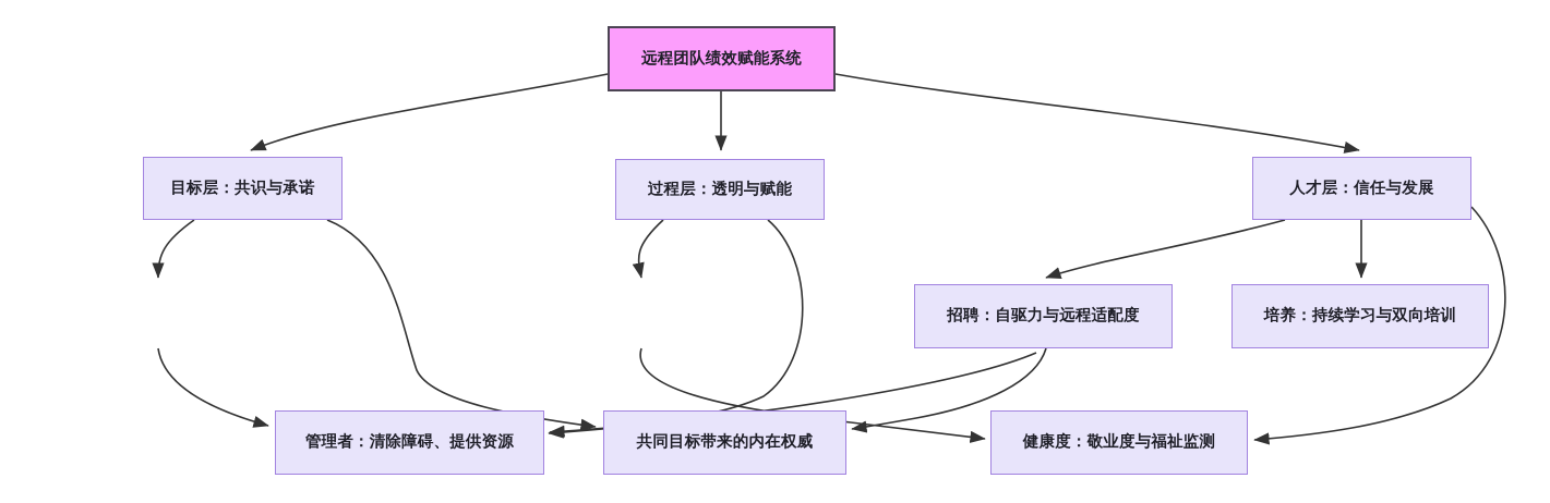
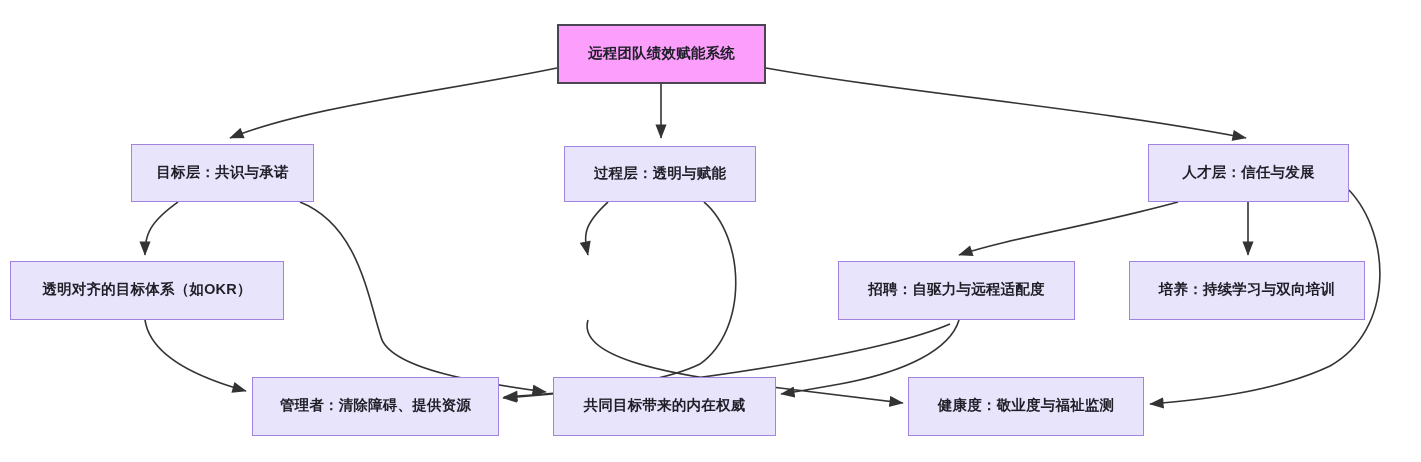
  远程团队绩效赋能系统
  目标层：共识与承诺
  过程层：透明与赋能
  人才层：信任与发展
+ 透明对齐的目标体系（如OKR）
  招聘：自驱力与远程适配度
  培养：持续学习与双向培训
  管理者：清除障碍、提供资源
  共同目标带来的内在权威
  健康度：敬业度与福祉监测
